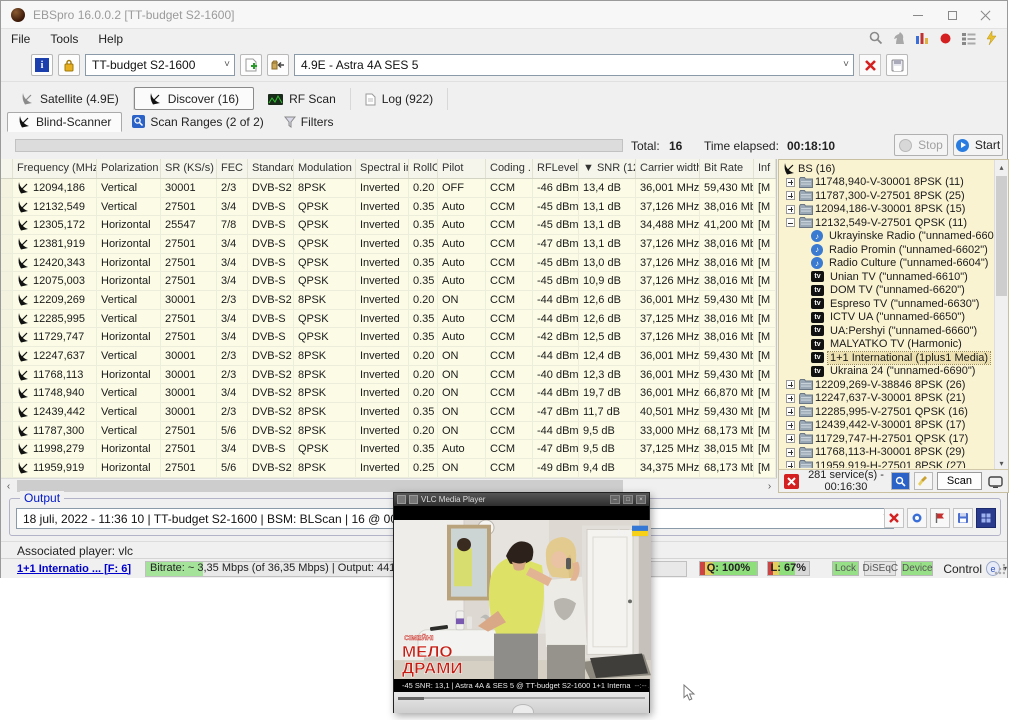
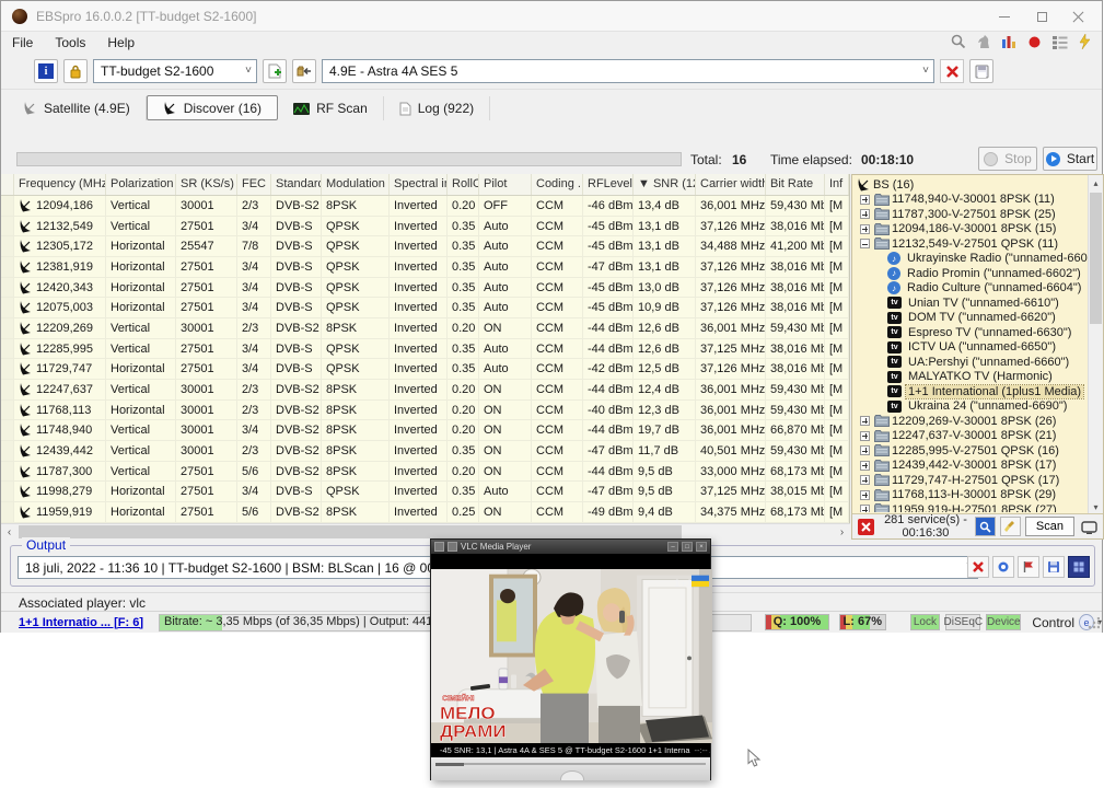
  EBSpro 16.0.0.2 [TT-budget S2-1600]
  File
  Tools
  Help
  i
  TT-budget S2-1600
  ˅
  4.9E - Astra 4A SES 5
  ˅
  Satellite (4.9E)
  Discover (16)
  RF Scan
  Log (922)
- Blind-Scanner
- Scan Ranges (2 of 2)
- Filters
  Total:
  16
  Time elapsed:
  00:18:10
  Stop
  Start
  Frequency (MHz
  Polarization
  SR (KS/s)
  FEC
  Standard
  Modulation
  Spectral in
  RollO
  Pilot
  Coding ..
  RFLevel
  Carrier width
  Bit Rate
  Inf
  12094,186
  Vertical
  30001
  2/3
  DVB-S2
  8PSK
  Inverted
  0.20
  OFF
  CCM
  -46 dBm
  13,4 dB
  36,001 MHz
  [M
  12132,549
  Vertical
  27501
  3/4
  DVB-S
  QPSK
  Inverted
  0.35
  Auto
  CCM
  -45 dBm
  13,1 dB
  37,126 MHz
  [M
  12305,172
  Horizontal
  25547
  7/8
  DVB-S
  QPSK
  Inverted
  0.35
  Auto
  CCM
  -45 dBm
  13,1 dB
  34,488 MHz
  [M
  12381,919
  Horizontal
  27501
  3/4
  DVB-S
  QPSK
  Inverted
  0.35
  Auto
  CCM
  -47 dBm
  13,1 dB
  37,126 MHz
  [M
  12420,343
  Horizontal
  27501
  3/4
  DVB-S
  QPSK
  Inverted
  0.35
  Auto
  CCM
  -45 dBm
  13,0 dB
  37,126 MHz
  [M
  12075,003
  Horizontal
  27501
  3/4
  DVB-S
  QPSK
  Inverted
  0.35
  Auto
  CCM
  -45 dBm
  10,9 dB
  37,126 MHz
  [M
  12209,269
  Vertical
  30001
  2/3
  DVB-S2
  8PSK
  Inverted
  0.20
  ON
  CCM
  -44 dBm
  12,6 dB
  36,001 MHz
  [M
  12285,995
  Vertical
  27501
  3/4
  DVB-S
  QPSK
  Inverted
  0.35
  Auto
  CCM
  -44 dBm
  12,6 dB
  37,125 MHz
  [M
  11729,747
  Horizontal
  27501
  3/4
  DVB-S
  QPSK
  Inverted
  0.35
  Auto
  CCM
  -42 dBm
  12,5 dB
  37,126 MHz
  [M
  12247,637
  Vertical
  30001
  2/3
  DVB-S2
  8PSK
  Inverted
  0.20
  ON
  CCM
  -44 dBm
  12,4 dB
  36,001 MHz
  [M
  11768,113
  Horizontal
  30001
  2/3
  DVB-S2
  8PSK
  Inverted
  0.20
  ON
  CCM
  -40 dBm
  12,3 dB
  36,001 MHz
  [M
  11748,940
  Vertical
  30001
  3/4
  DVB-S2
  8PSK
  Inverted
  0.20
  ON
  CCM
  -44 dBm
  19,7 dB
  36,001 MHz
  [M
  12439,442
  Vertical
  30001
  2/3
  DVB-S2
  8PSK
  Inverted
  0.35
  ON
  CCM
  -47 dBm
  11,7 dB
  40,501 MHz
  [M
  11787,300
  Vertical
  27501
  5/6
  DVB-S2
  8PSK
  Inverted
  0.20
  ON
  CCM
  -44 dBm
  9,5 dB
  33,000 MHz
  [M
  11998,279
  Horizontal
  27501
  3/4
  DVB-S
  QPSK
  Inverted
  0.35
  Auto
  CCM
  -47 dBm
  9,5 dB
  37,125 MHz
  [M
  11959,919
  Horizontal
  27501
  5/6
  DVB-S2
  8PSK
  Inverted
  0.25
  ON
  CCM
  -49 dBm
  9,4 dB
  34,375 MHz
  [M
  ‹
  ›
  BS (16)
  11748,940-V-30001 8PSK (11)
  11787,300-V-27501 8PSK (25)
  12094,186-V-30001 8PSK (15)
  12132,549-V-27501 QPSK (11)
  ♪
  Ukrayinske Radio ("unnamed-660
  ♪
  Radio Promin ("unnamed-6602")
  ♪
  Radio Culture ("unnamed-6604")
  Unian TV ("unnamed-6610")
  DOM TV ("unnamed-6620")
  Espreso TV ("unnamed-6630")
  ICTV UA ("unnamed-6650")
  UA:Pershyi ("unnamed-6660")
  MALYATKO TV (Harmonic)
  1+1 International (1plus1 Media)
  Ukraina 24 ("unnamed-6690")
- 12209,269-V-38846 8PSK (26)
+ 12209,269-V-30001 8PSK (26)
  12247,637-V-30001 8PSK (21)
  12285,995-V-27501 QPSK (16)
  12439,442-V-30001 8PSK (17)
  11729,747-H-27501 QPSK (17)
  11768,113-H-30001 8PSK (29)
  11959,919-H-27501 8PSK (27)
  ▴
  ▾
  281 service(s) - 00:16:30
  Scan
  Output
  18 juli, 2022 - 11:36 10 | TT-budget S2-1600 | BSM: BLScan | 16 @ 0
  Associated player: vlc
  1+1 Internatio ... [F: 6]
  Bitrate: ~ 3,35 Mbps (of 36,35 Mbps) | Output: 44
  Q: 100%
  L: 67%
  Lock
  DiSEqC
  Device
  Control
  ▾
  VLC Media Player
  1+1
  МЕЛО
  ДРАМИ
  -45 SNR: 13,1 | Astra 4A & SES 5 @ TT-budget S2-1600 1+1 Interna
